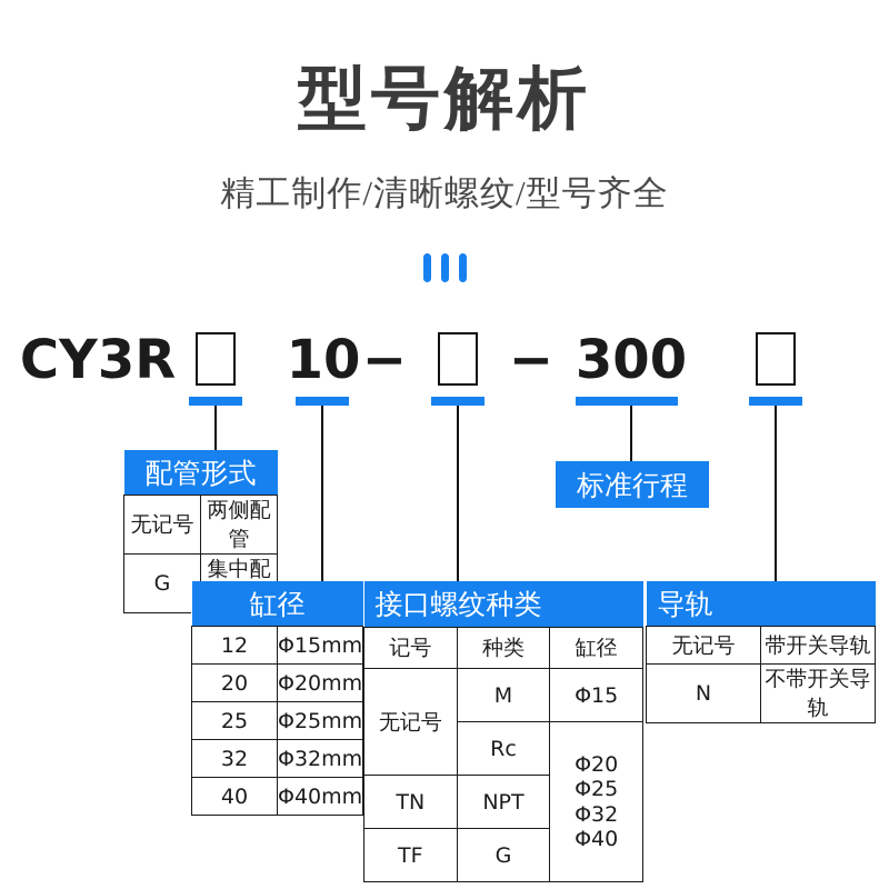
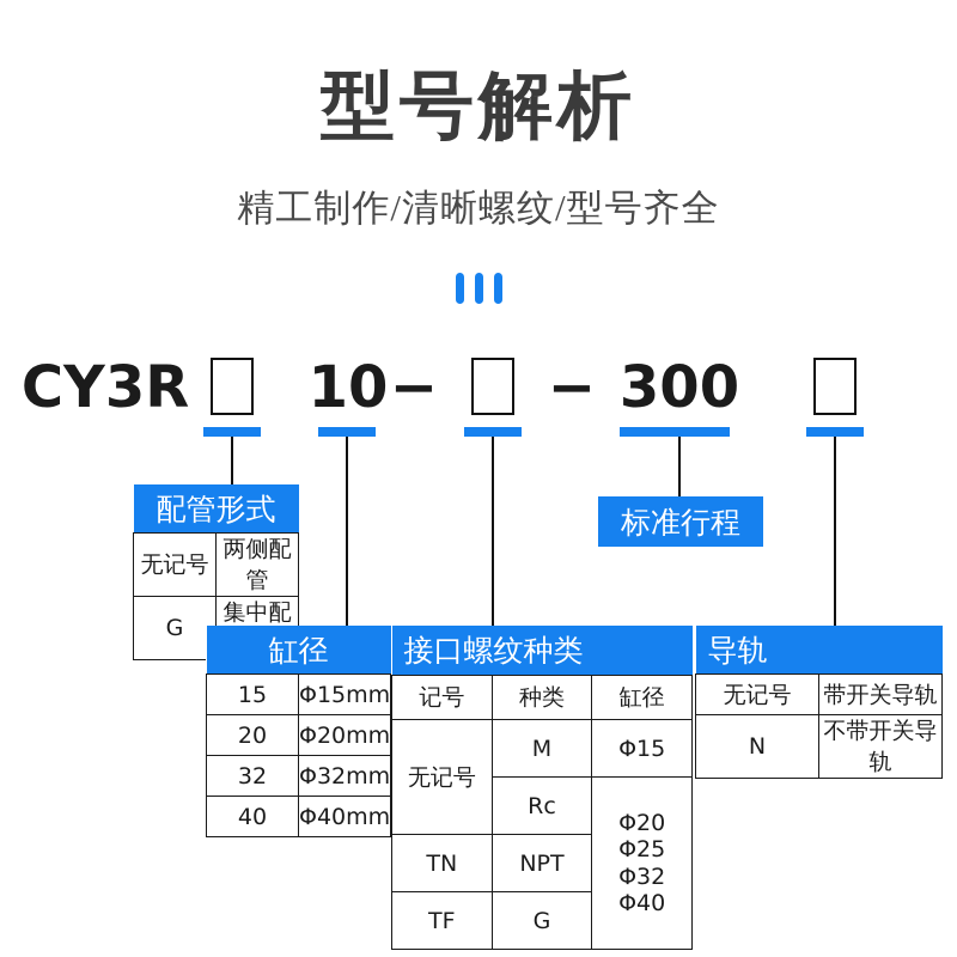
  型号解析
  精工制作/清晰螺纹/型号齐全
  CY3R
  10
  −
  −
  300
  配管形式
  无记号	两侧配管
  G	集中配
  缸径
- 12	Φ15mm
+ 15	Φ15mm
  20	Φ20mm
- 25	Φ25mm
  32	Φ32mm
  40	Φ40mm
  接口螺纹种类
  记号	种类	缸径
  无记号	M	Φ15
  Rc	Φ20Φ25Φ32Φ40
  TN	NPT
  TF	G
  标准行程
  导轨
  无记号	带开关导轨
  N	不带开关导轨
